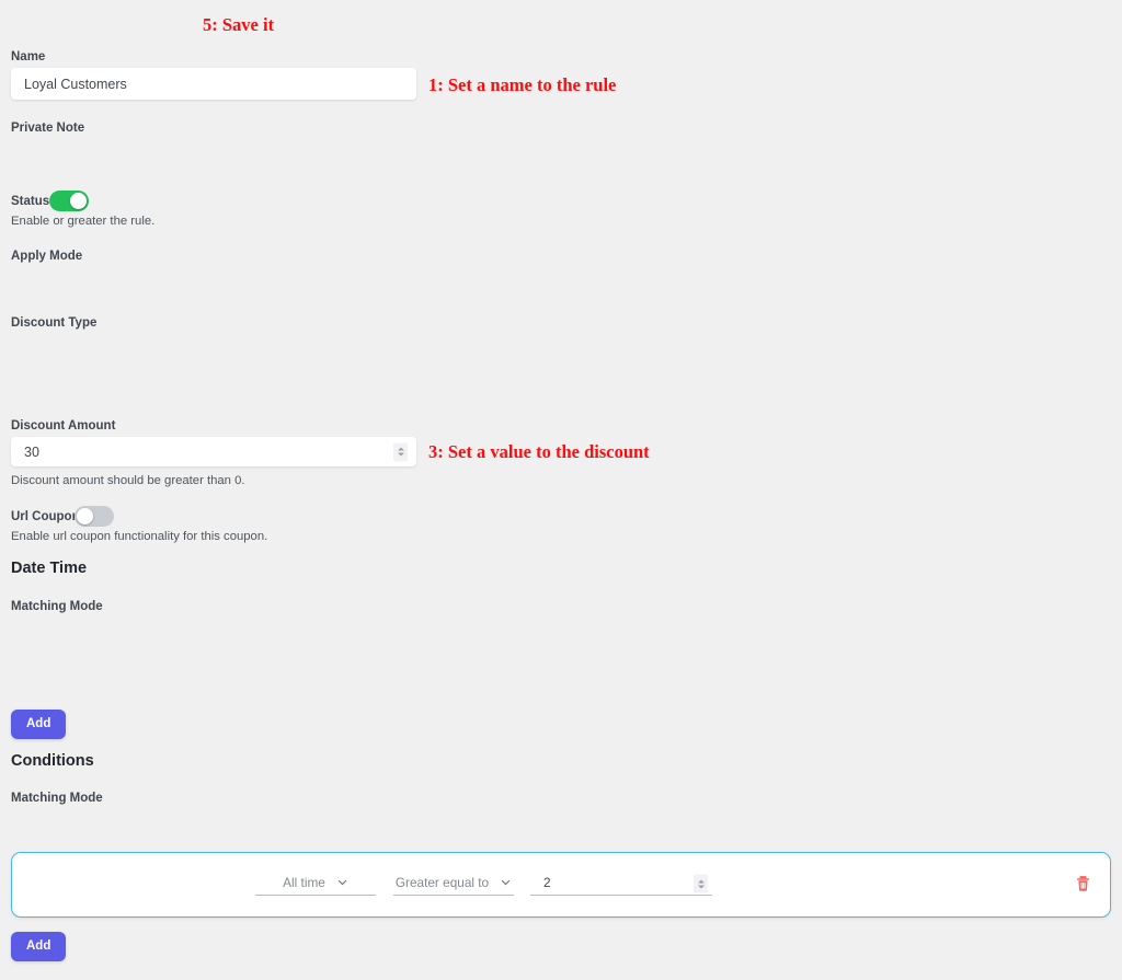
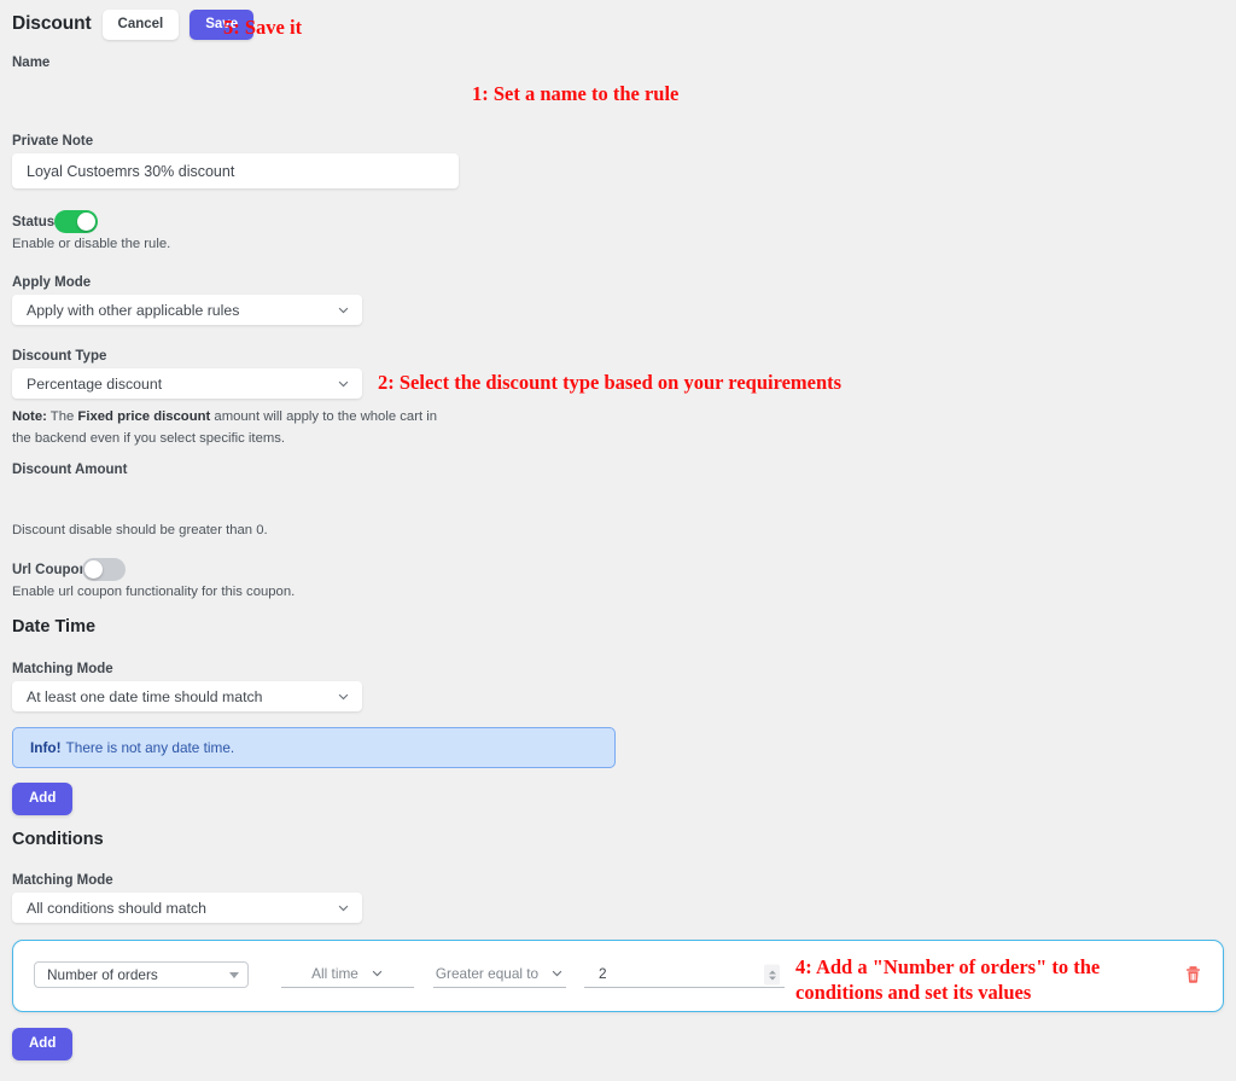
+ Discount
+ Cancel
+ Save
  5: Save it
  Name
- Loyal Customers
  1: Set a name to the rule
  Private Note
+ Loyal Custoemrs 30% discount
  Status
- Enable or greater the rule.
+ Enable or disable the rule.
  Apply Mode
+ Apply with other applicable rules
  Discount Type
+ Percentage discount
+ 2: Select the discount type based on your requirements
+ Note: The Fixed price discount amount will apply to the whole cart in the backend even if you select specific items.
  Discount Amount
- 30
- 3: Set a value to the discount
- Discount amount should be greater than 0.
+ Discount disable should be greater than 0.
  Url Coupo
  Enable url coupon functionality for this coupon.
  Date Time
  Matching Mode
+ At least one date time should match
+ Info!
+ There is not any date time.
  Add
  Conditions
  Matching Mode
+ All conditions should match
+ Number of orders
  All time
  Greater equal to
  2
+ 4: Add a "Number of orders" to the
+ conditions and set its values
  Add
